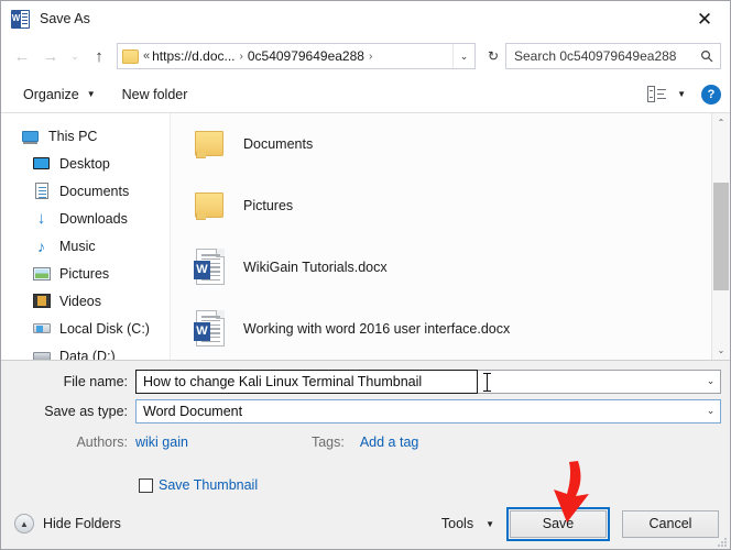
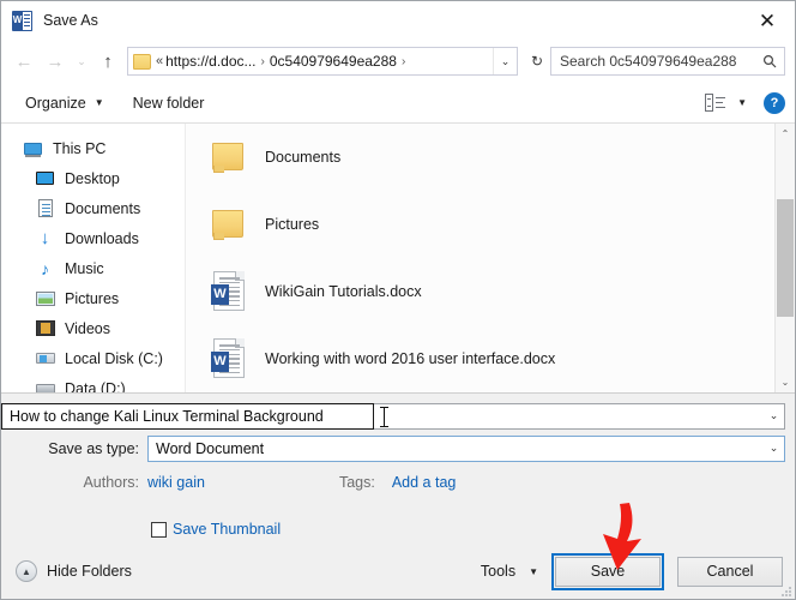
  W
  Save As
  ✕
  ←
  →
  ⌄
  ↑
  «
  https://d.doc...
  ›
  0c540979649ea288
  ›
  ⌄
  ↻
  Search 0c540979649ea288
  Organize
  ▼
  New folder
  ▼
  ?
  This PC
  Desktop
  Documents
  ↓
  Downloads
  ♪
  Music
  Pictures
  Videos
  Local Disk (C:)
  Data (D:)
  Documents
  Pictures
  W
  WikiGain Tutorials.docx
  W
  Working with word 2016 user interface.docx
  ⌃
  ⌄
- File name:
- How to change Kali Linux Terminal Thumbnail
+ How to change Kali Linux Terminal Background
  ⌄
  Save as type:
  Word Document
  ⌄
  Authors:
  wiki gain
  Tags:
  Add a tag
  Save Thumbnail
  ▲
  Hide Folders
  Tools
  ▼
  Save
  Cancel
